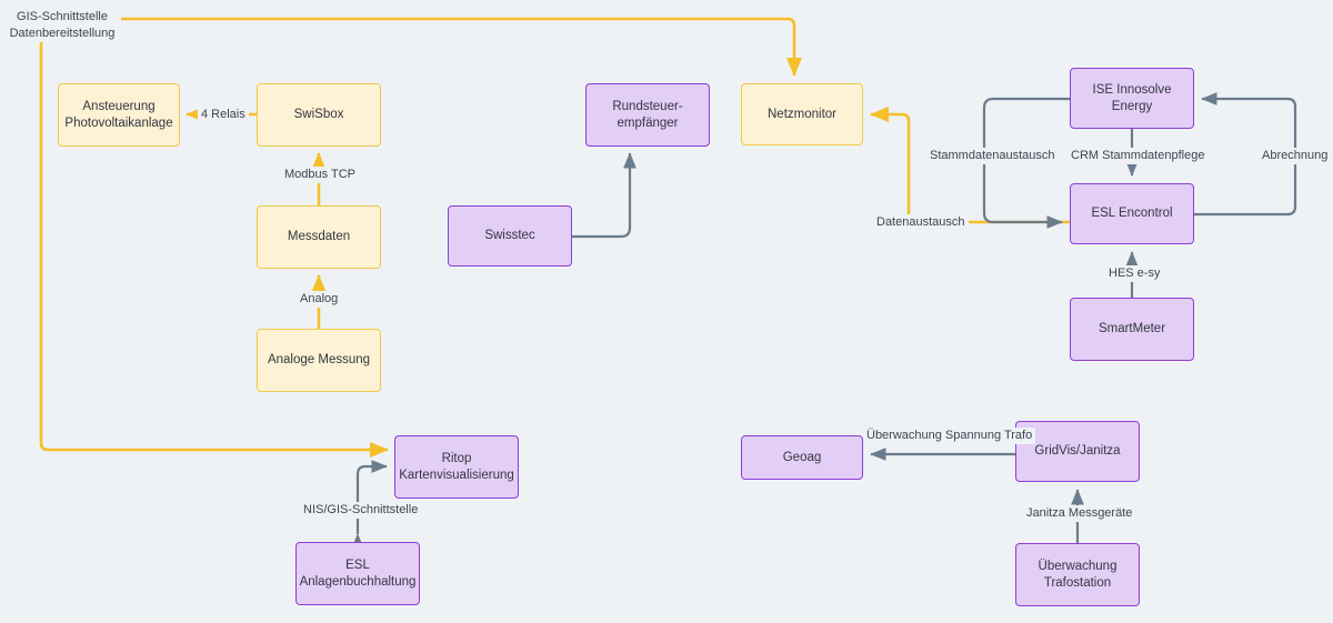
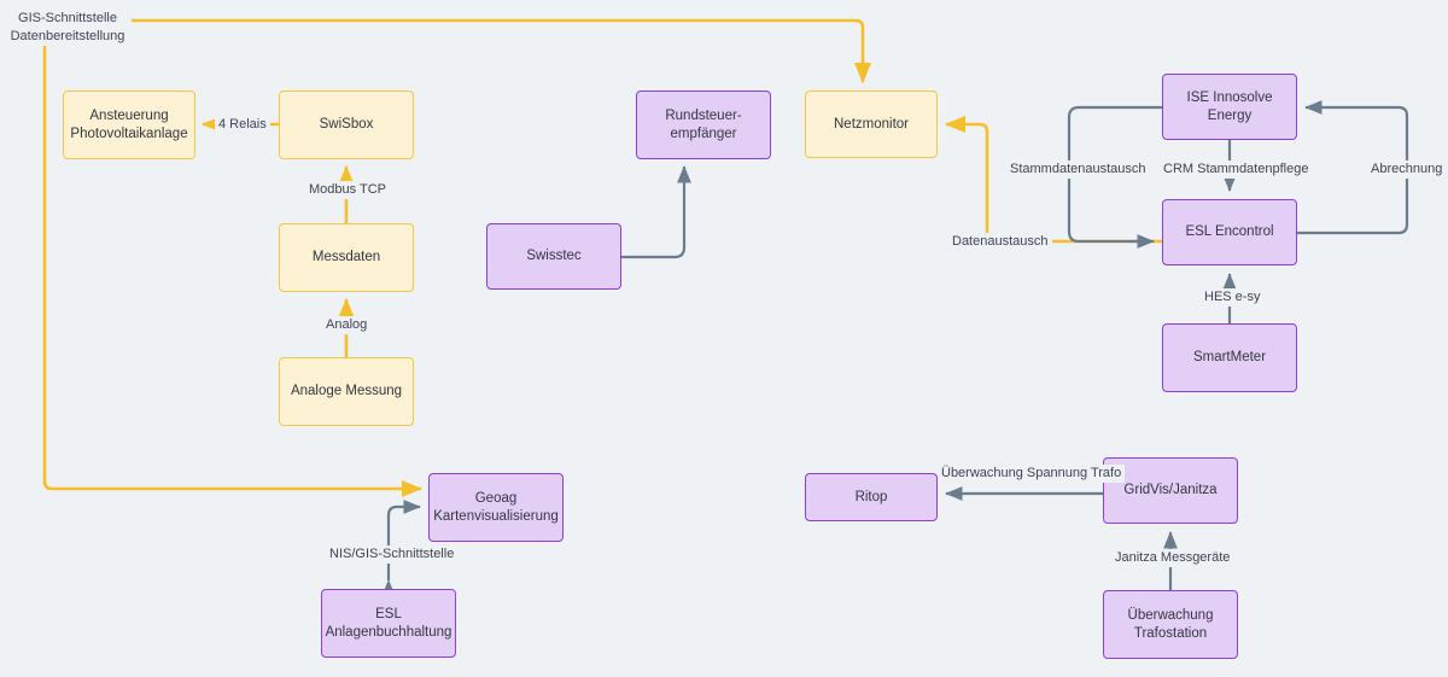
  Ansteuerung
  Photovoltaikanlage
  SwiSbox
  Messdaten
  Analoge Messung
  Swisstec
  Rundsteuer-
  empfänger
  Netzmonitor
  ISE Innosolve Energy
  ESL Encontrol
  SmartMeter
- Ritop
+ Geoag
  Kartenvisualisierung
  ESL
  Anlagenbuchhaltung
- Geoag
+ Ritop
  GridVis/Janitza
  Überwachung
  Trafostation
  GIS-Schnittstelle
  Datenbereitstellung
  4 Relais
  Modbus TCP
  Analog
  Datenaustausch
  Stammdatenaustausch
  CRM Stammdatenpflege
  Abrechnung
  HES e-sy
  NIS/GIS-Schnittstelle
  Überwachung Spannung Trafo
  Janitza Messgeräte
